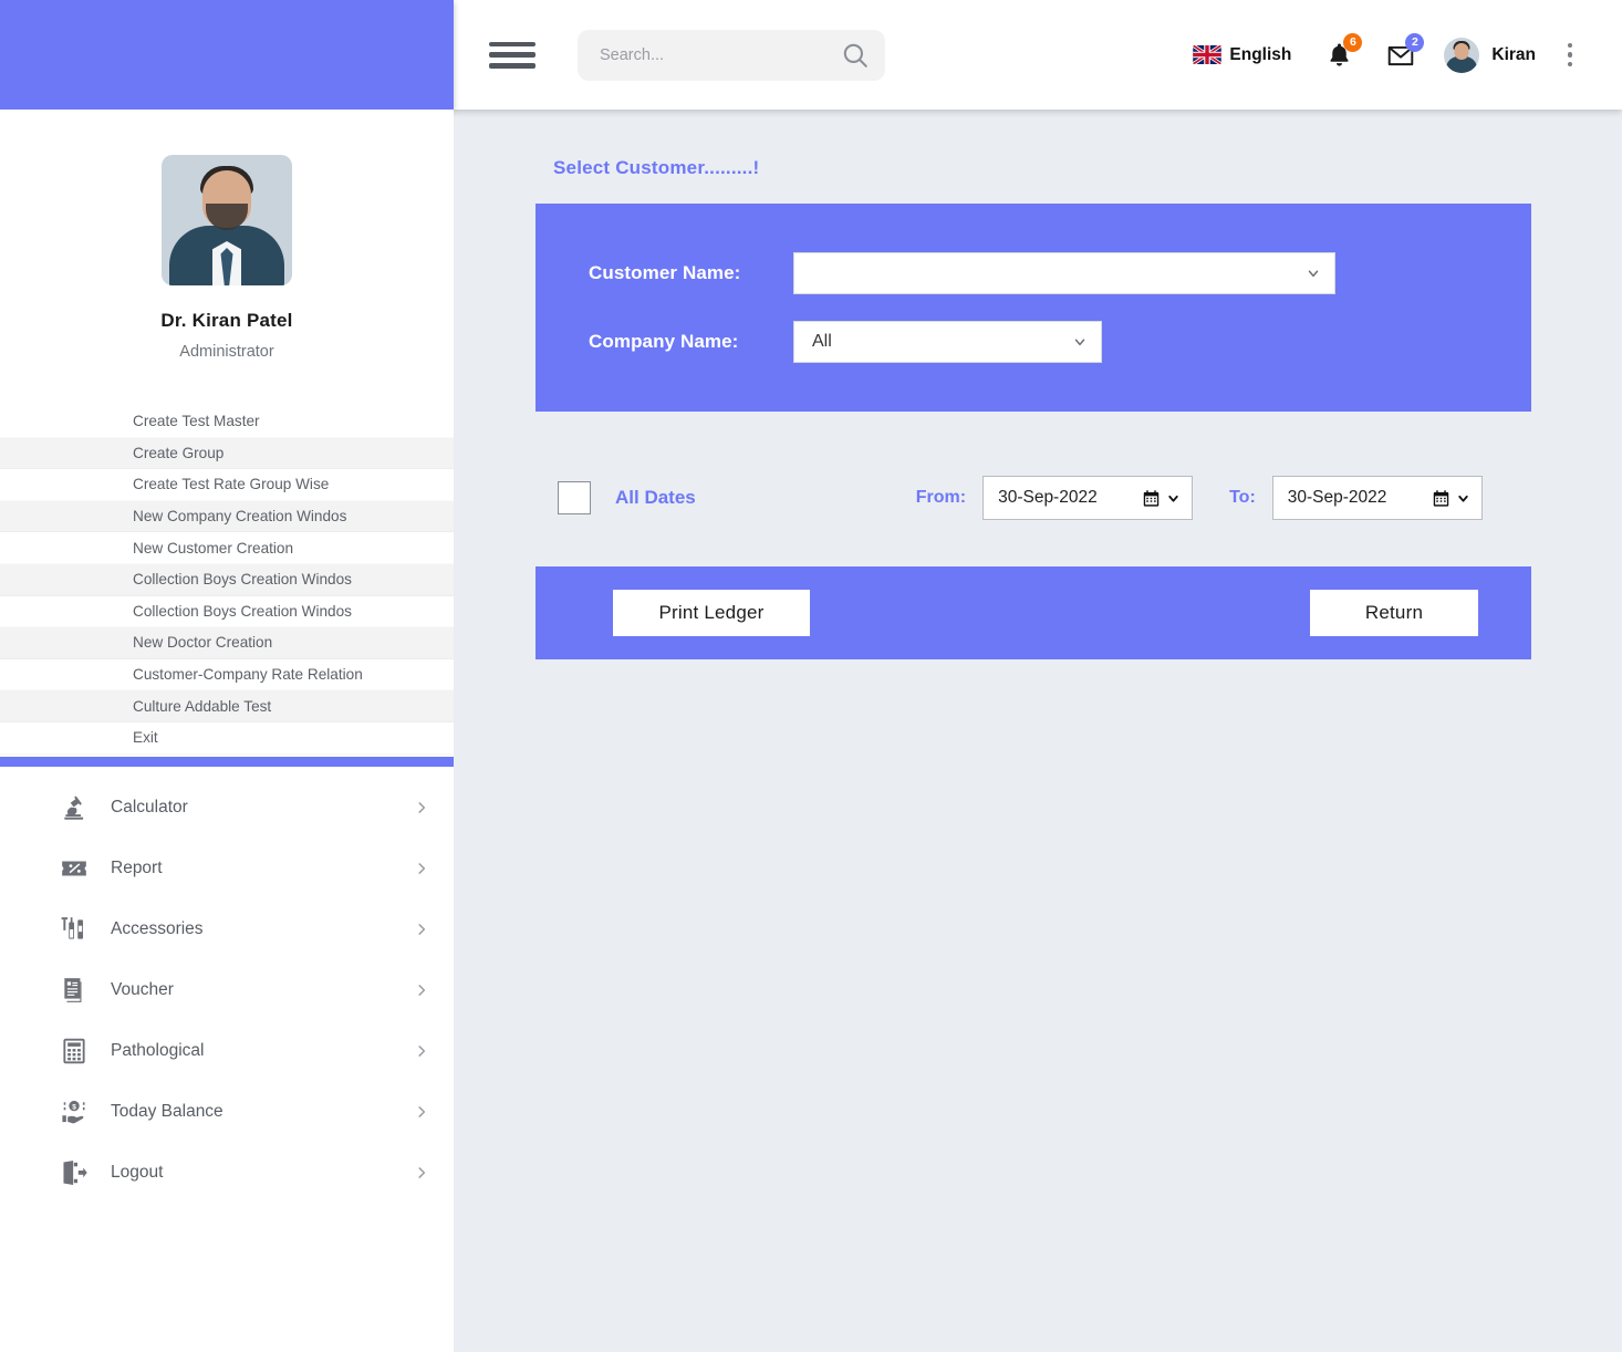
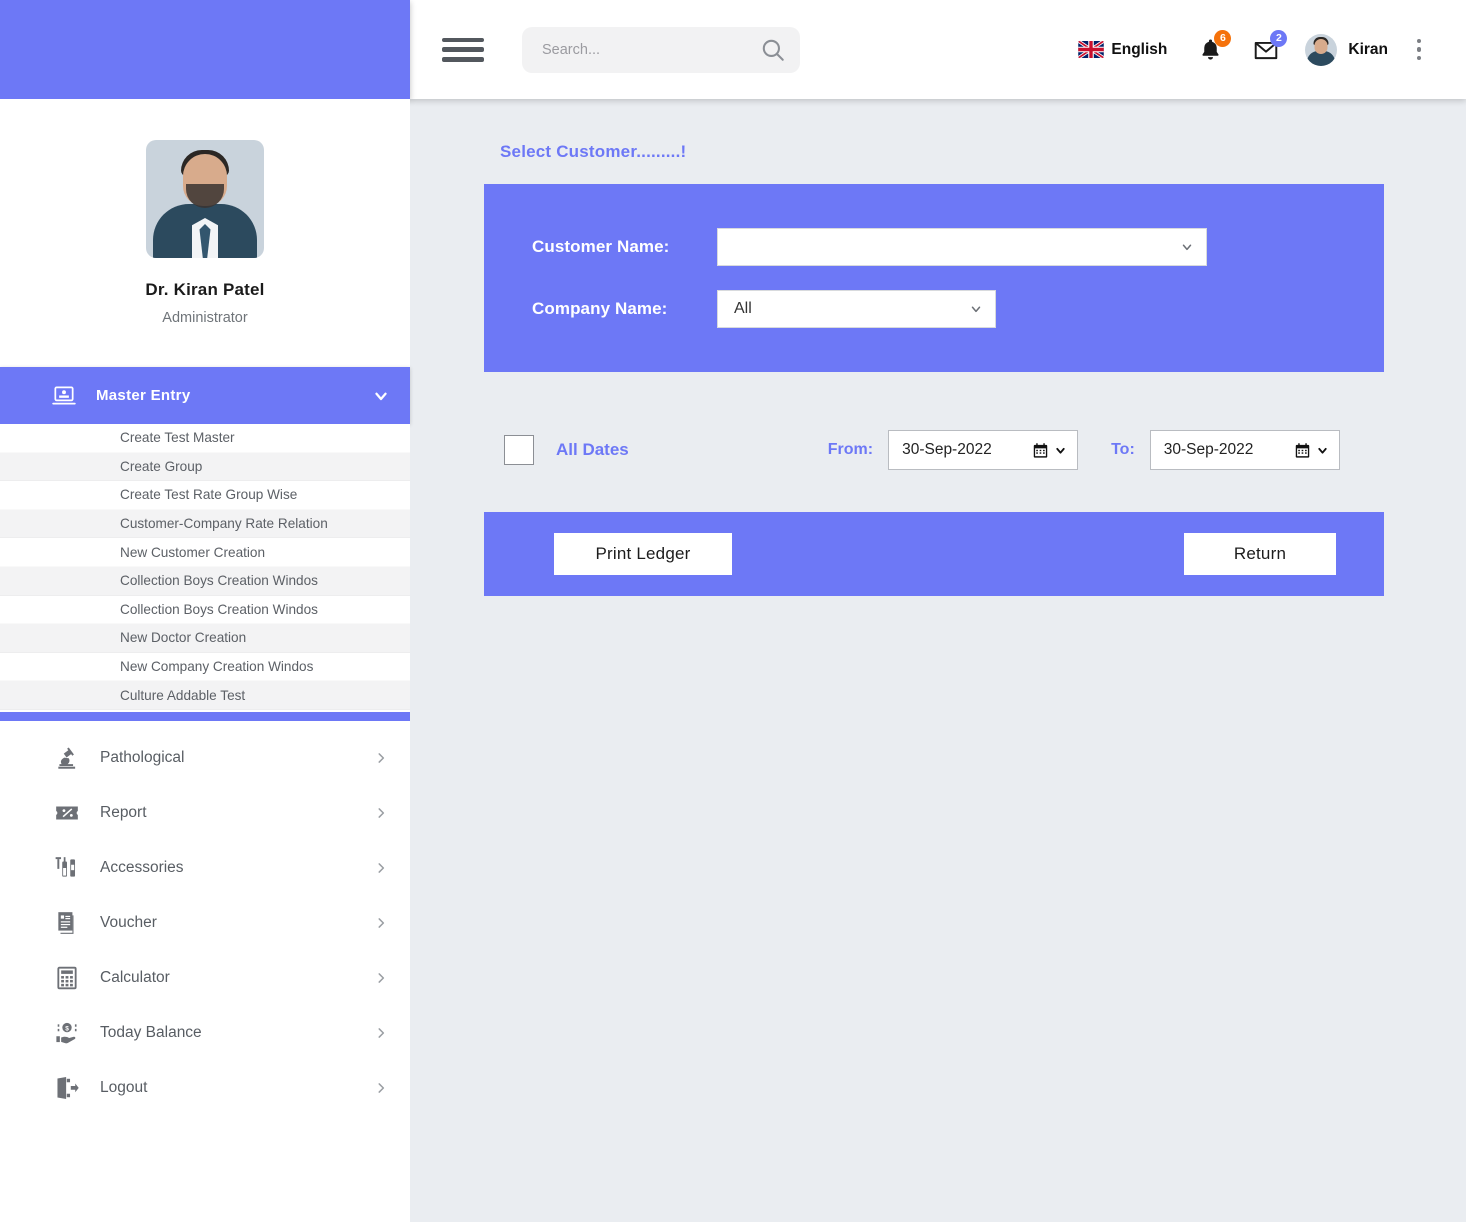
  Dr. Kiran Patel
  Administrator
+ Master Entry
  Create Test Master
  Create Group
  Create Test Rate Group Wise
- New Company Creation Windos
+ Customer-Company Rate Relation
  New Customer Creation
  Collection Boys Creation Windos
  Collection Boys Creation Windos
  New Doctor Creation
- Customer-Company Rate Relation
+ New Company Creation Windos
  Culture Addable Test
- Exit
- Calculator
+ Pathological
  Report
  Accessories
  Voucher
- Pathological
+ Calculator
  Today Balance
  Logout
  Search...
  English
  6
  2
  Kiran
  Select Customer.........!
  Customer Name:
  Company Name:
  All
  All Dates
  From:
  30-Sep-2022
  To:
  30-Sep-2022
  Print Ledger
  Return
